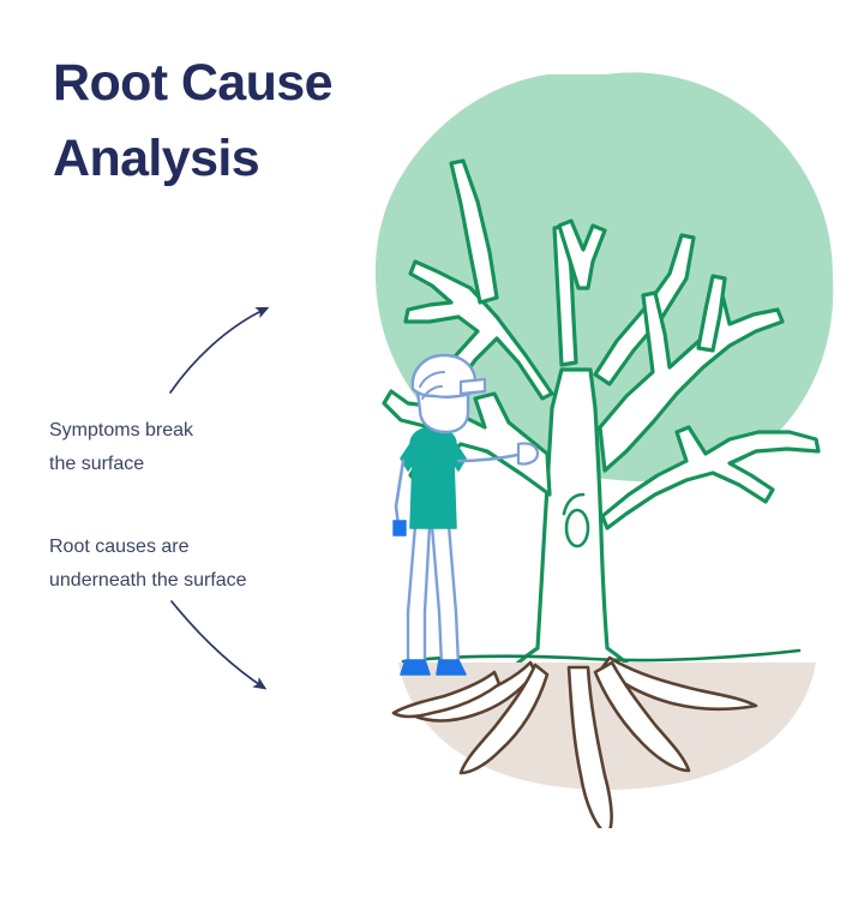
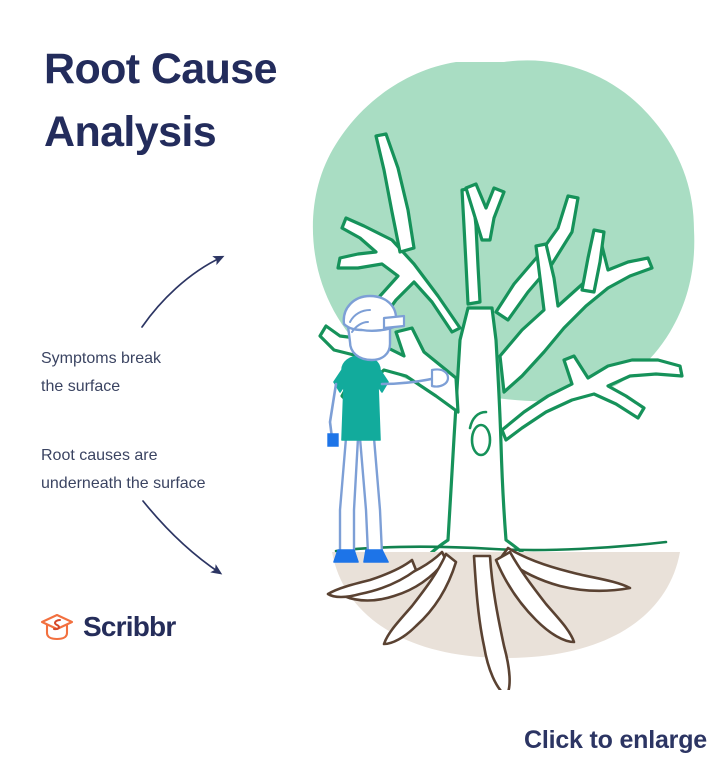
  Root Cause
  Analysis
  Symptoms break
  the surface
  Root causes are
  underneath the surface
+ Scribbr
+ Click to enlarge
